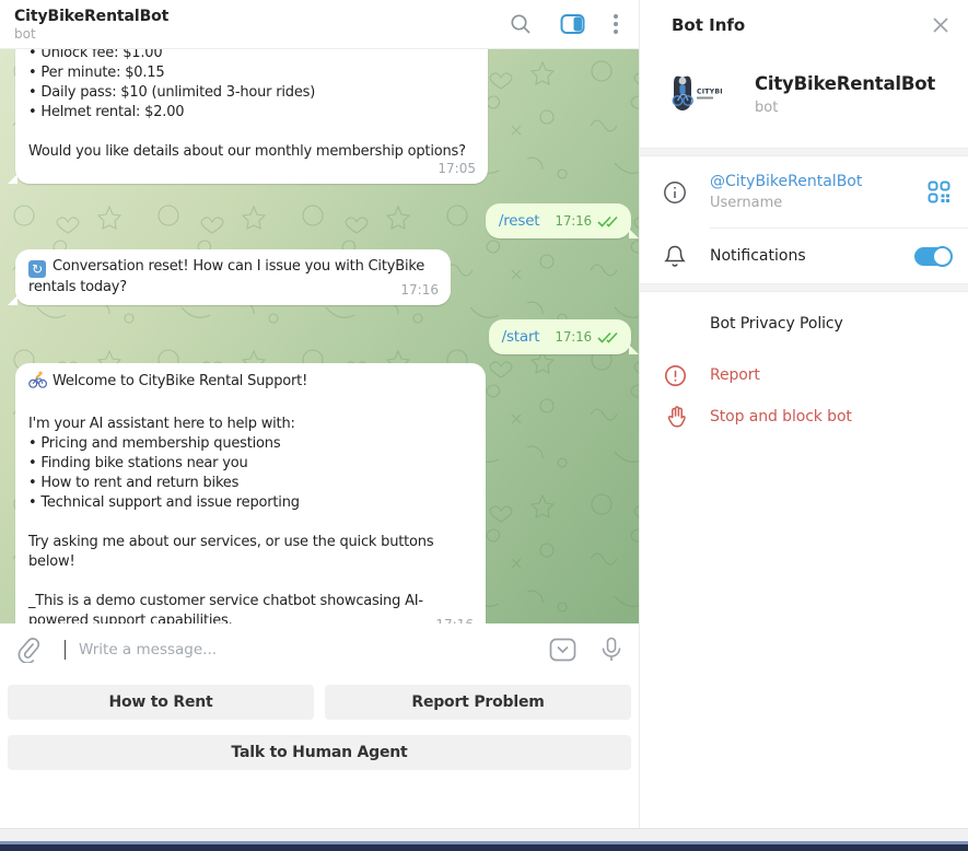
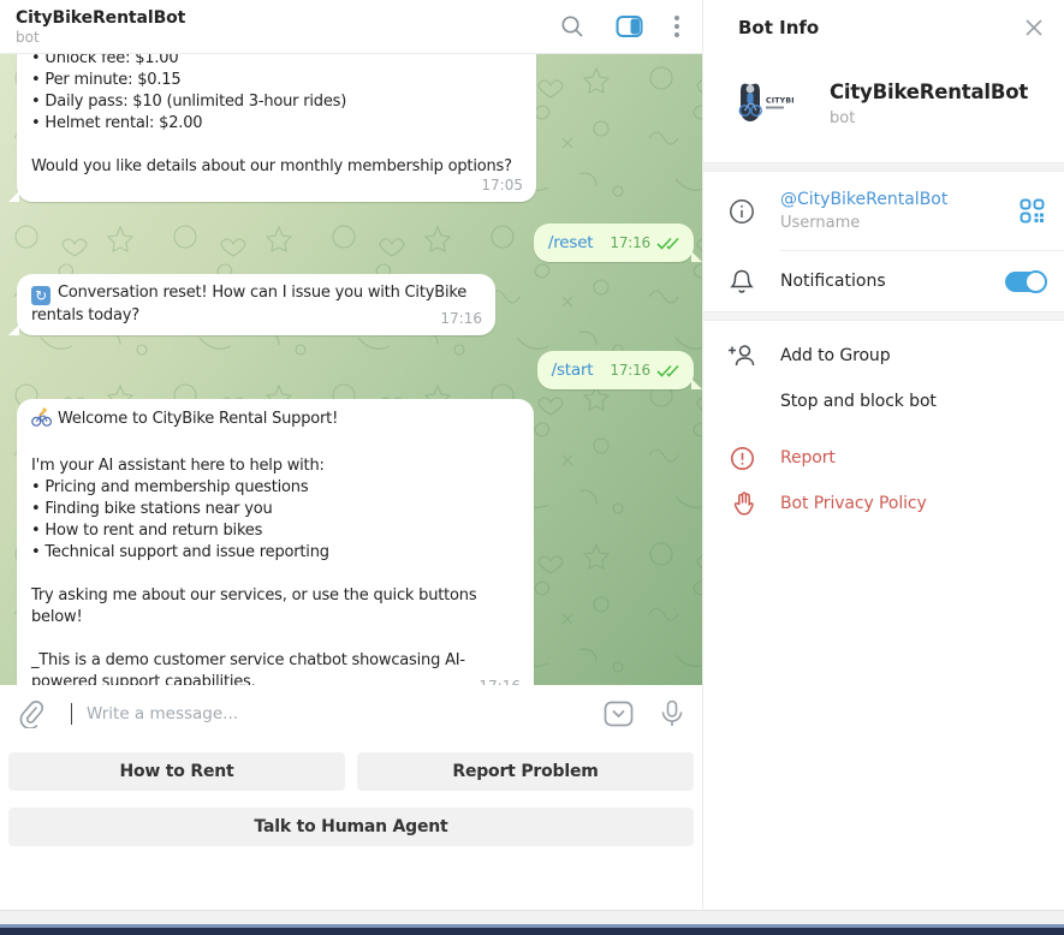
  CityBikeRentalBot
  bot
  • Unlock fee: $1.00
  • Per minute: $0.15
  • Daily pass: $10 (unlimited 3-hour rides)
  • Helmet rental: $2.00
  Would you like details about our monthly membership options?
  17:05
  /reset
  17:16
  ↻ Conversation reset! How can I issue you with CityBike rentals today?
  17:16
  /start
  17:16
  Welcome to CityBike Rental Support!
  I'm your AI assistant here to help with:
  • Pricing and membership questions
  • Finding bike stations near you
  • How to rent and return bikes
  • Technical support and issue reporting
  Try asking me about our services, or use the quick buttons below!
  _This is a demo customer service chatbot showcasing AI-powered support capabilities._
  Write a message...
  How to Rent
  Report Problem
  Talk to Human Agent
  Bot Info
  CityBikeRentalBot
  bot
  @CityBikeRentalBot
  Username
  Notifications
+ Add to Group
- Bot Privacy Policy
+ Stop and block bot
  Report
- Stop and block bot
+ Bot Privacy Policy
